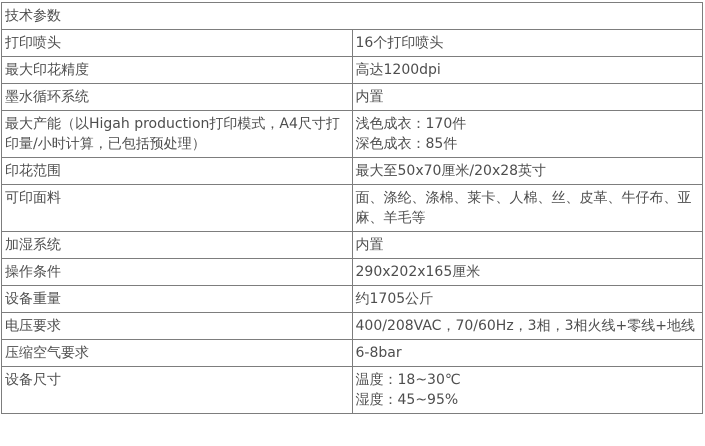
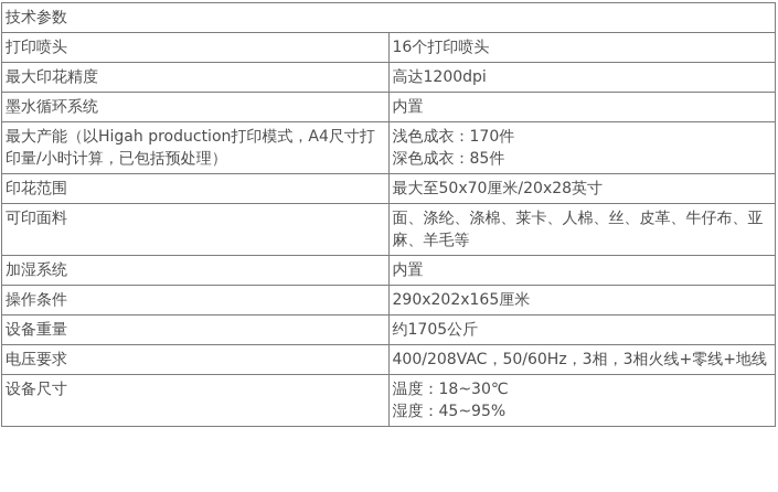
  技术参数
  打印喷头	16个打印喷头
  最大印花精度	高达1200dpi
  墨水循环系统	内置
  最大产能（以Higah production打印模式，A4尺寸打印量/小时计算，已包括预处理）	浅色成衣：170件 深色成衣：85件
  印花范围	最大至50x70厘米/20x28英寸
  可印面料	面、涤纶、涤棉、莱卡、人棉、丝、皮革、牛仔布、亚麻、羊毛等
  加湿系统	内置
  操作条件	290x202x165厘米
  设备重量	约1705公斤
- 电压要求	400/208VAC，70/60Hz，3相，3相火线+零线+地线
+ 电压要求	400/208VAC，50/60Hz，3相，3相火线+零线+地线
- 压缩空气要求	6-8bar
  设备尺寸	温度：18~30℃ 湿度：45~95%
